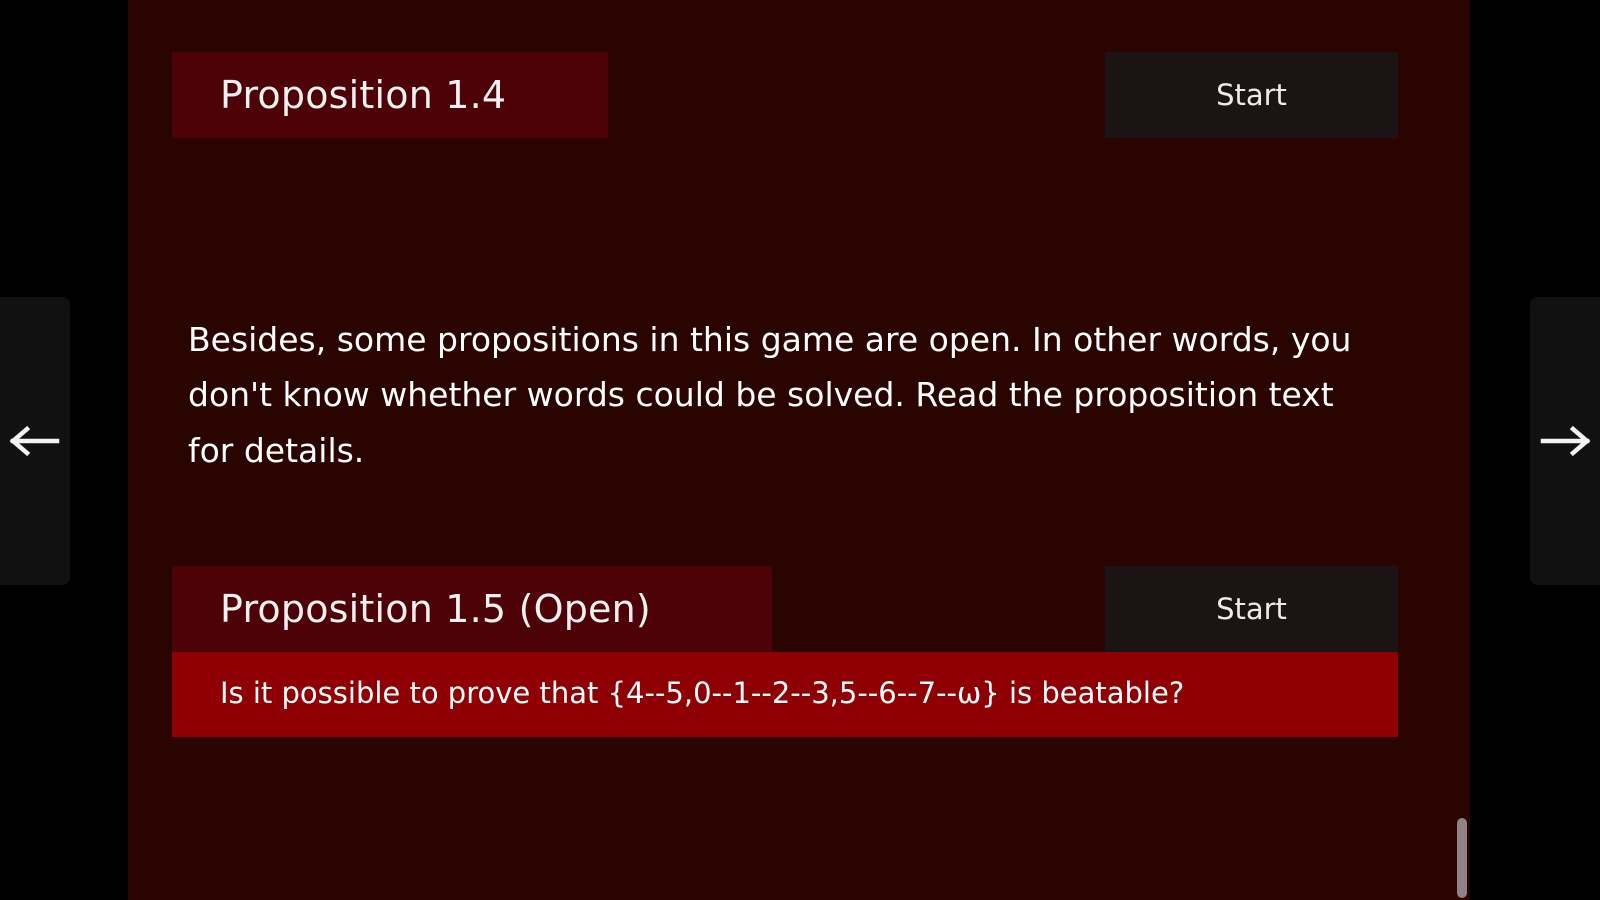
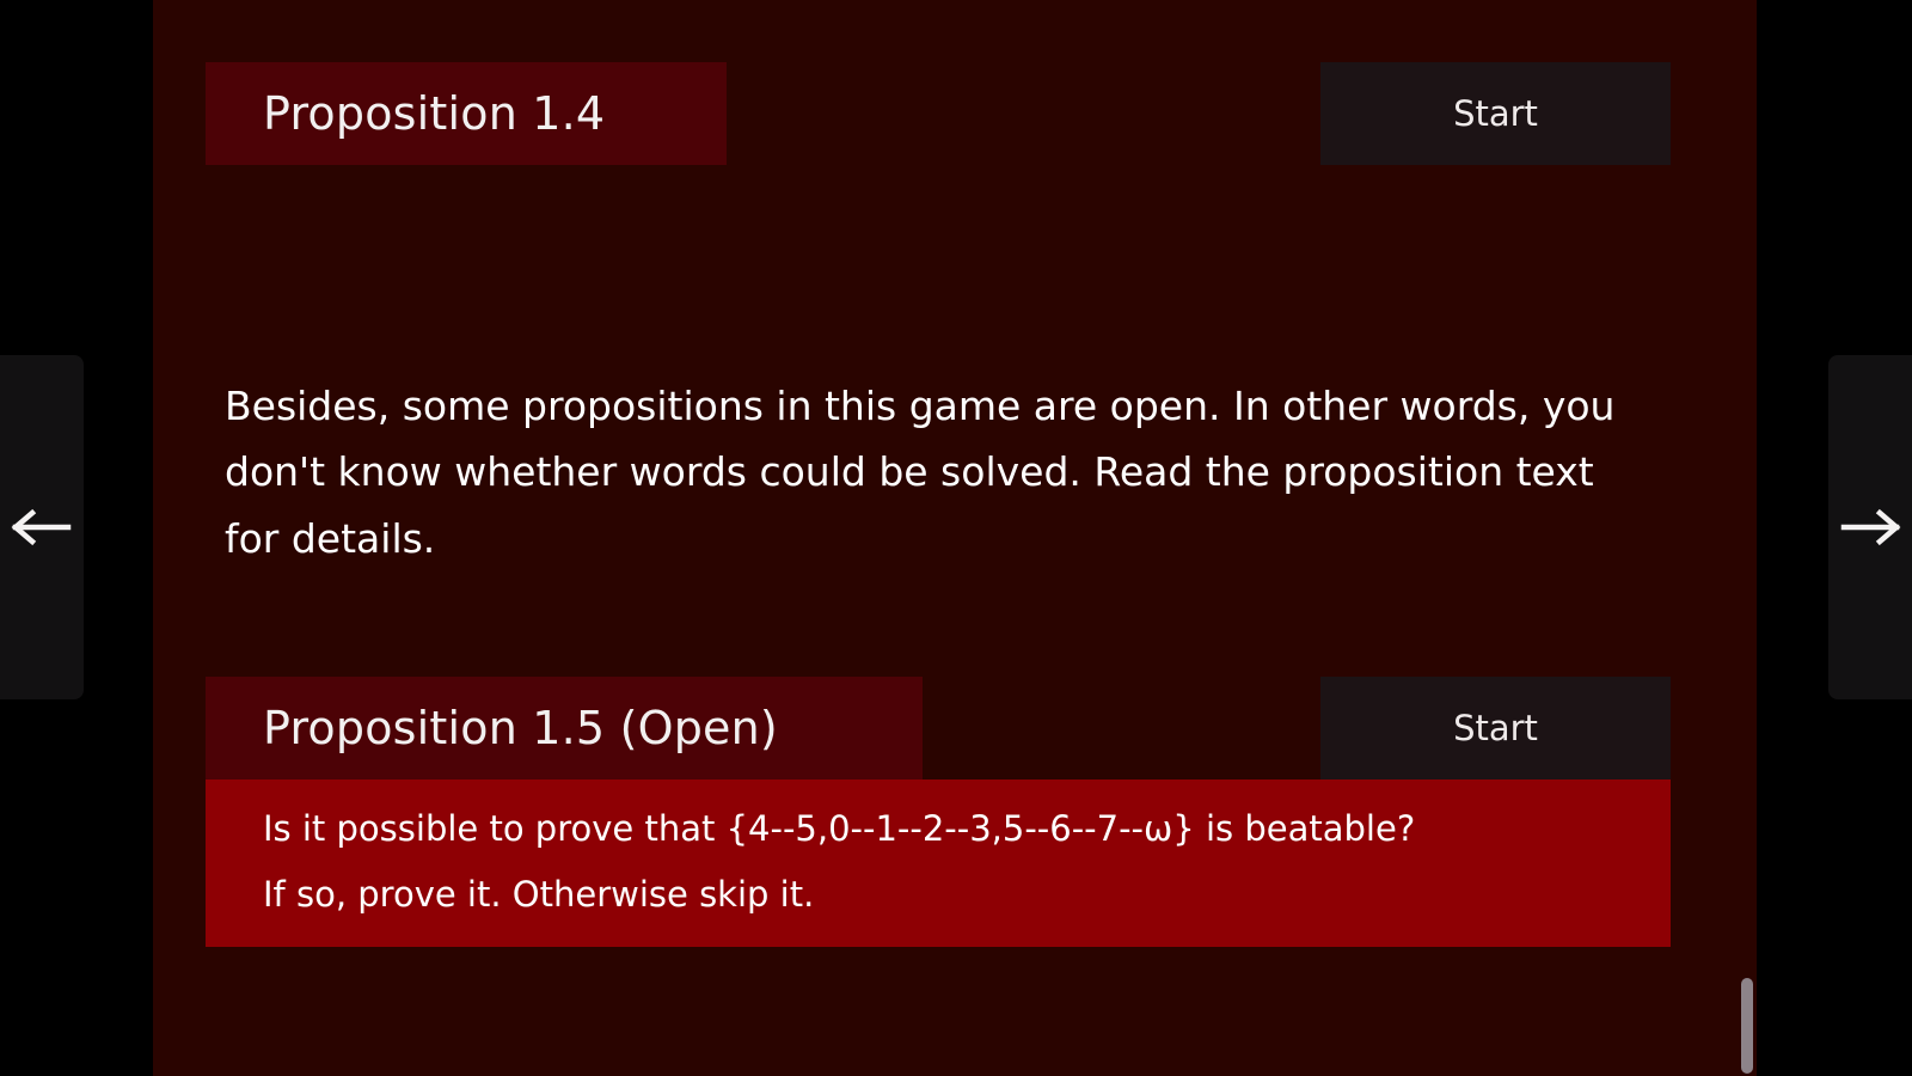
  Proposition 1.4
  Start
  Besides, some propositions in this game are open. In other words, you don't know whether words could be solved. Read the proposition text for details.
  Proposition 1.5 (Open)
  Start
  Is it possible to prove that {4--5,0--1--2--3,5--6--7--ω} is beatable?
+ If so, prove it. Otherwise skip it.
